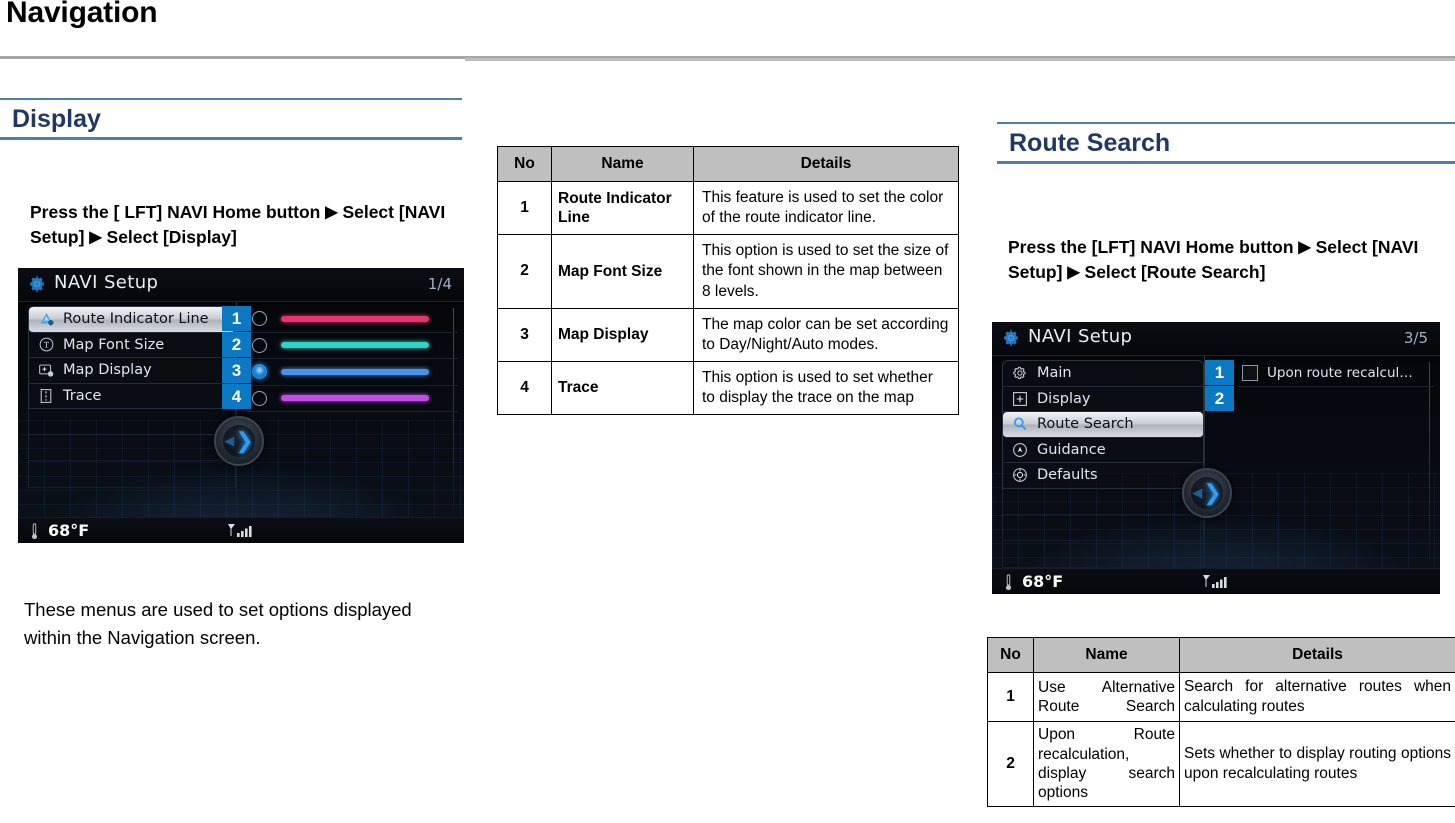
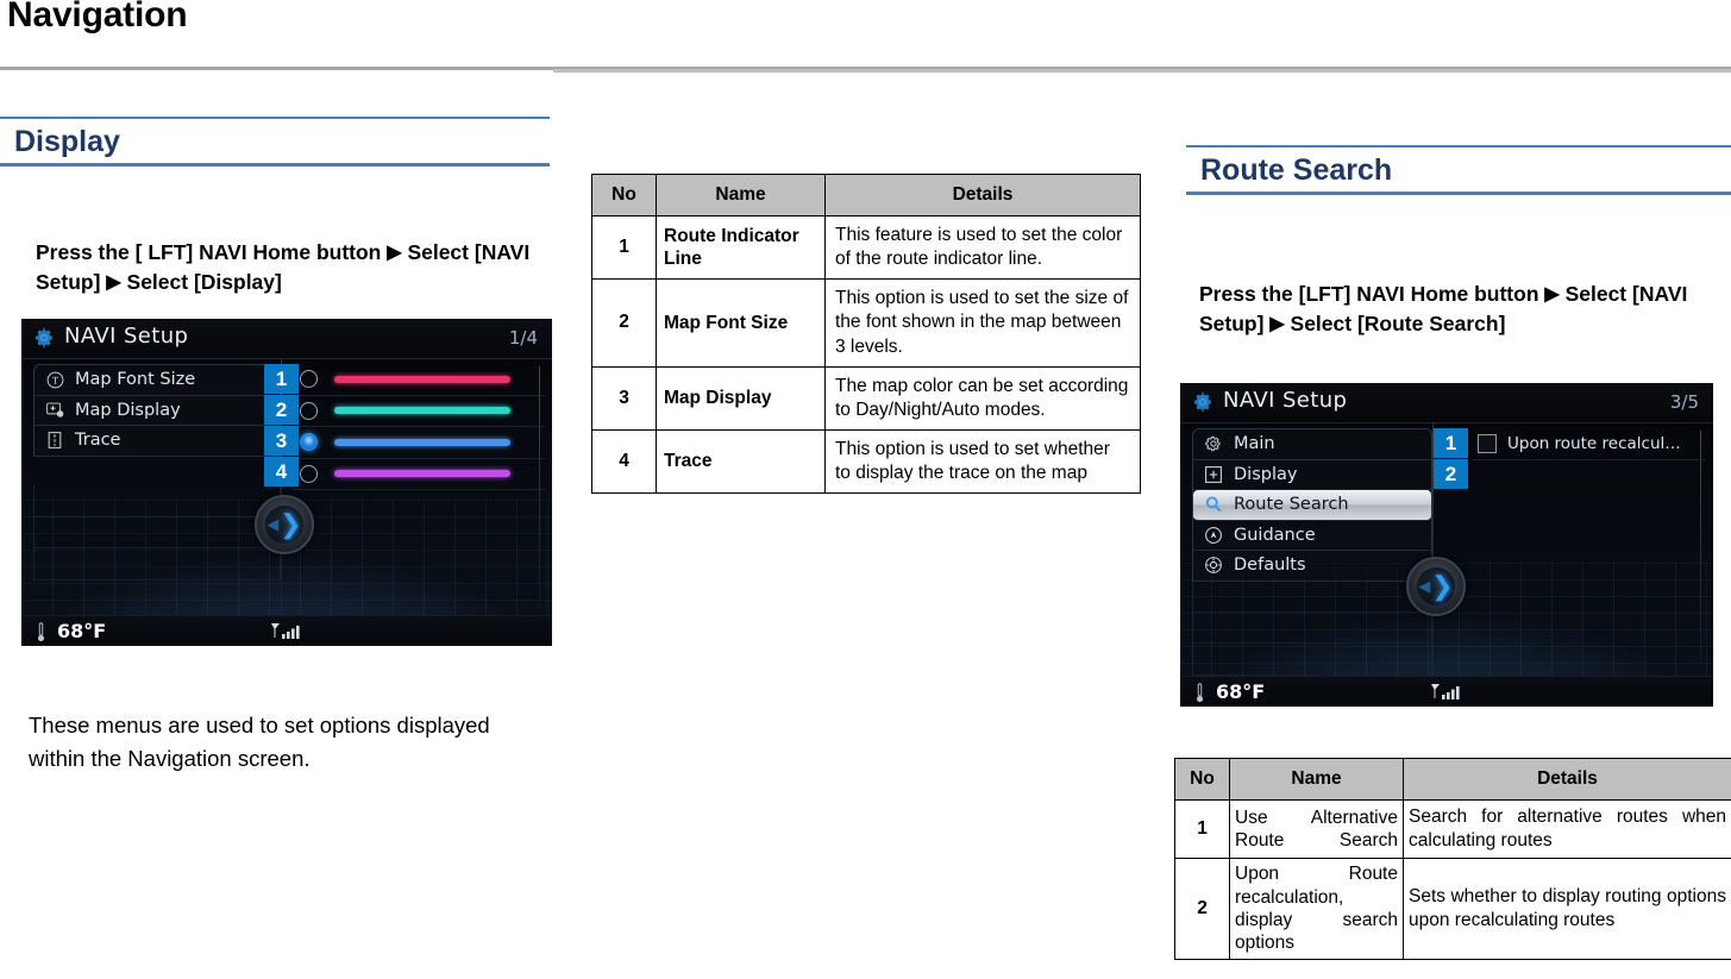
  Navigation
  Display
  Press the [ LFT] NAVI Home button ▶ Select [NAVI Setup] ▶ Select [Display]
  NAVI Setup
  1/4
- Route Indicator Line
  T
  Map Font Size
  Map Display
  Trace
  1
  2
  3
  4
  ◀
  ❯
  68°F
  These menus are used to set options displayed within the Navigation screen.
  No	Name	Details
  1	Route Indicator Line	This feature is used to set the color of the route indicator line.
- 2	Map Font Size	This option is used to set the size of the font shown in the map between 8 levels.
+ 2	Map Font Size	This option is used to set the size of the font shown in the map between 3 levels.
  3	Map Display	The map color can be set according to Day/Night/Auto modes.
  4	Trace	This option is used to set whether to display the trace on the map
  Route Search
  Press the [LFT] NAVI Home button ▶ Select [NAVI Setup] ▶ Select [Route Search]
  NAVI Setup
  3/5
  Main
  Display
  Route Search
  Guidance
  Defaults
  1
  2
  Upon route recalcul…
  ◀
  ❯
  68°F
  No	Name	Details
  1	Use Alternative Route Search	Search for alternative routes when calculating routes
  2	Upon Route recalculation, display search options	Sets whether to display routing options upon recalculating routes
